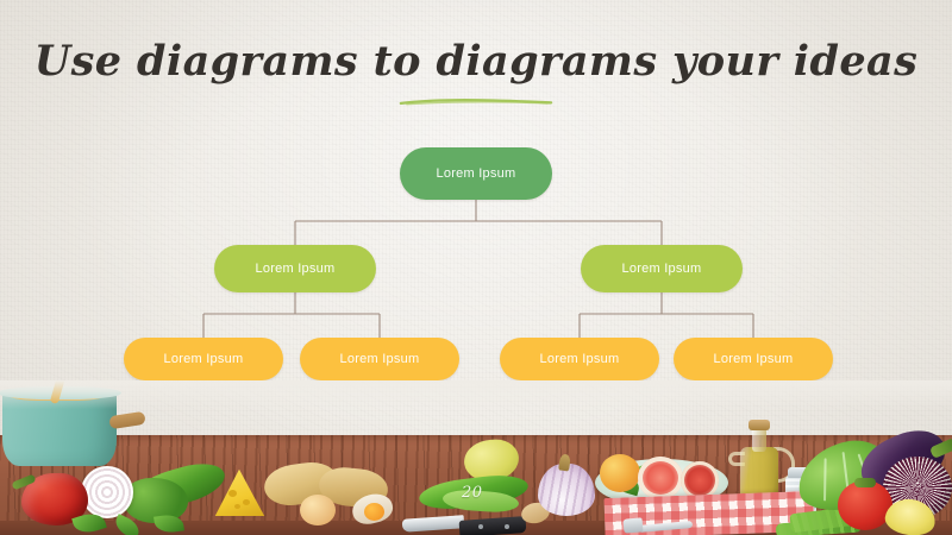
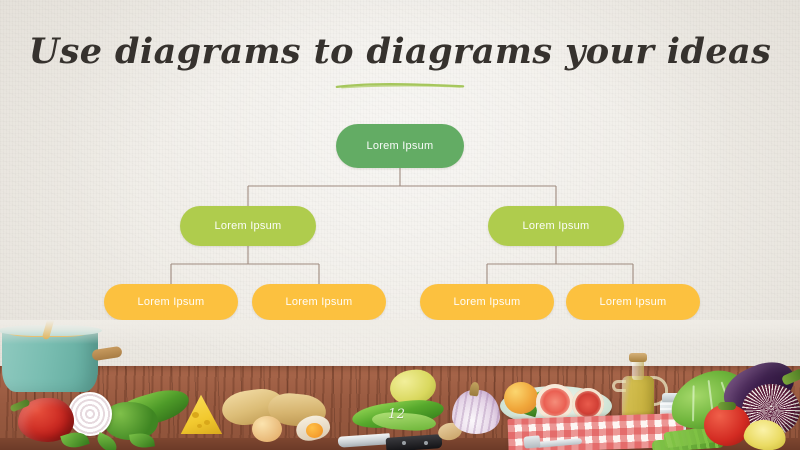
  Use diagrams to diagrams your ideas
  Lorem Ipsum
  Lorem Ipsum
  Lorem Ipsum
  Lorem Ipsum
  Lorem Ipsum
  Lorem Ipsum
  Lorem Ipsum
- 20
+ 12
